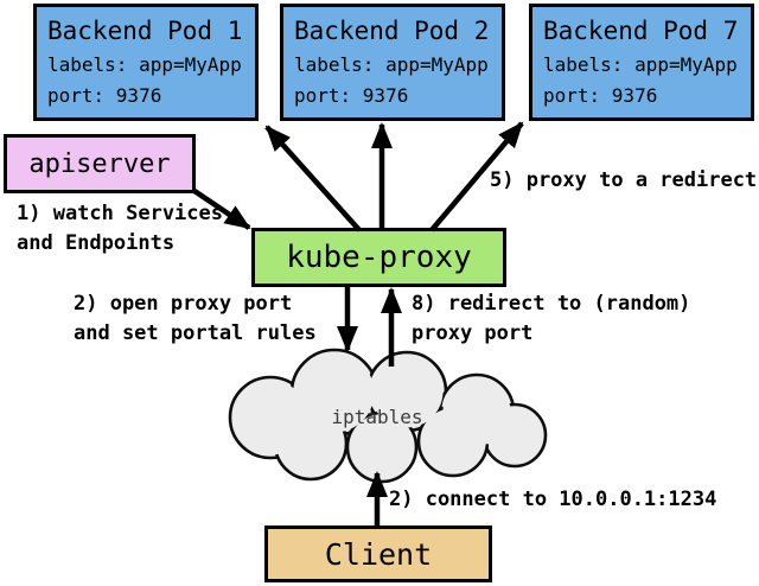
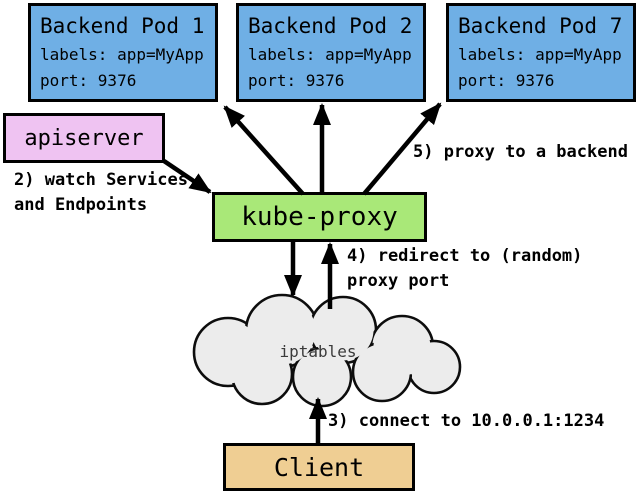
  Backend Pod 1
  labels: app=MyApp
  port: 9376
  Backend Pod 2
  labels: app=MyApp
  port: 9376
  Backend Pod 7
  labels: app=MyApp
  port: 9376
  apiserver
  kube-proxy
  Client
  iptables
- 1) watch Services
+ 2) watch Services
  and Endpoints
- 2) open proxy port
- and set portal rules
- 2) connect to 10.0.0.1:1234
+ 3) connect to 10.0.0.1:1234
- 8) redirect to (random)
+ 4) redirect to (random)
  proxy port
- 5) proxy to a redirect
+ 5) proxy to a backend
